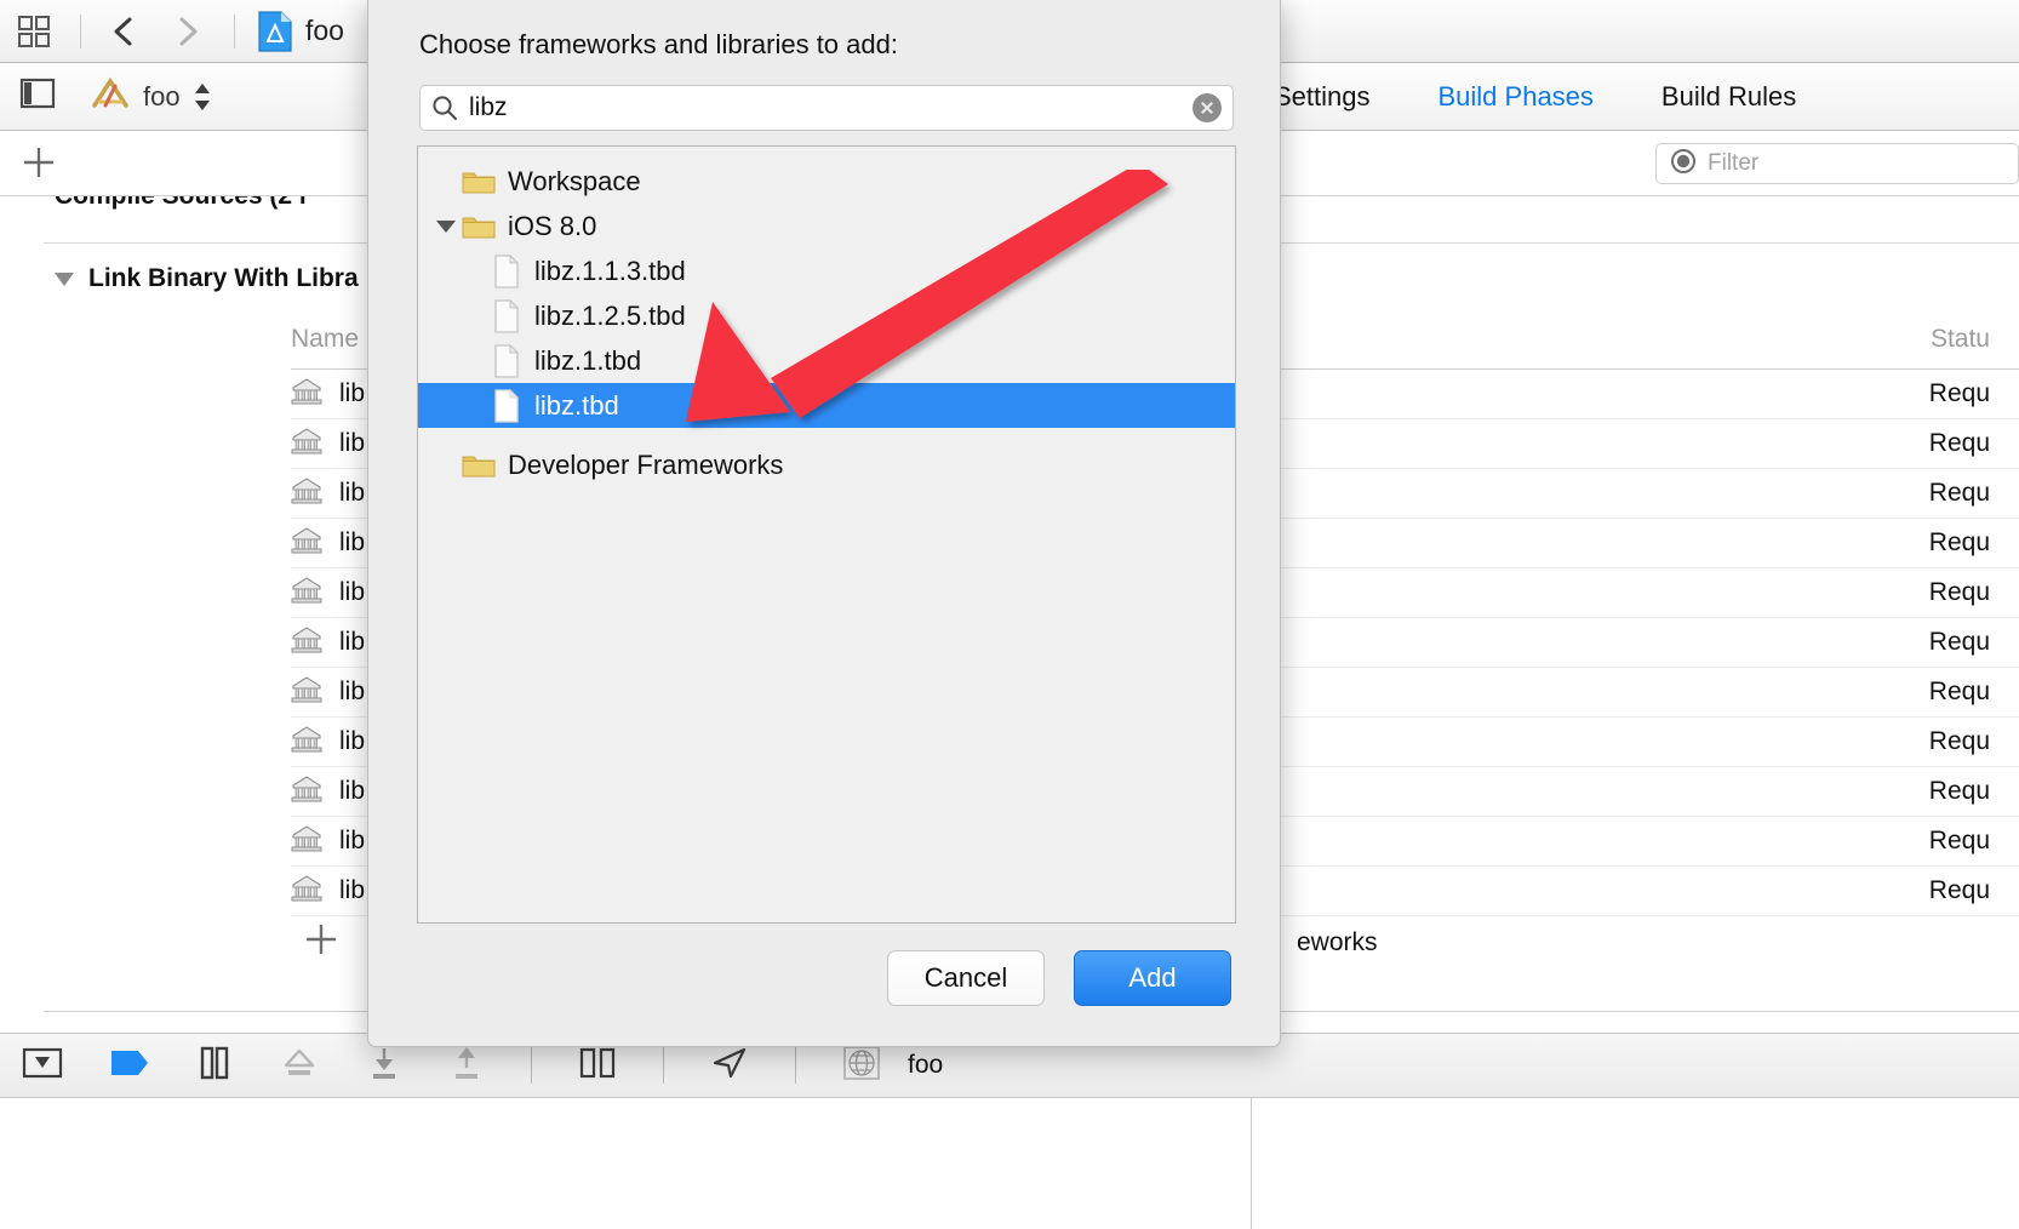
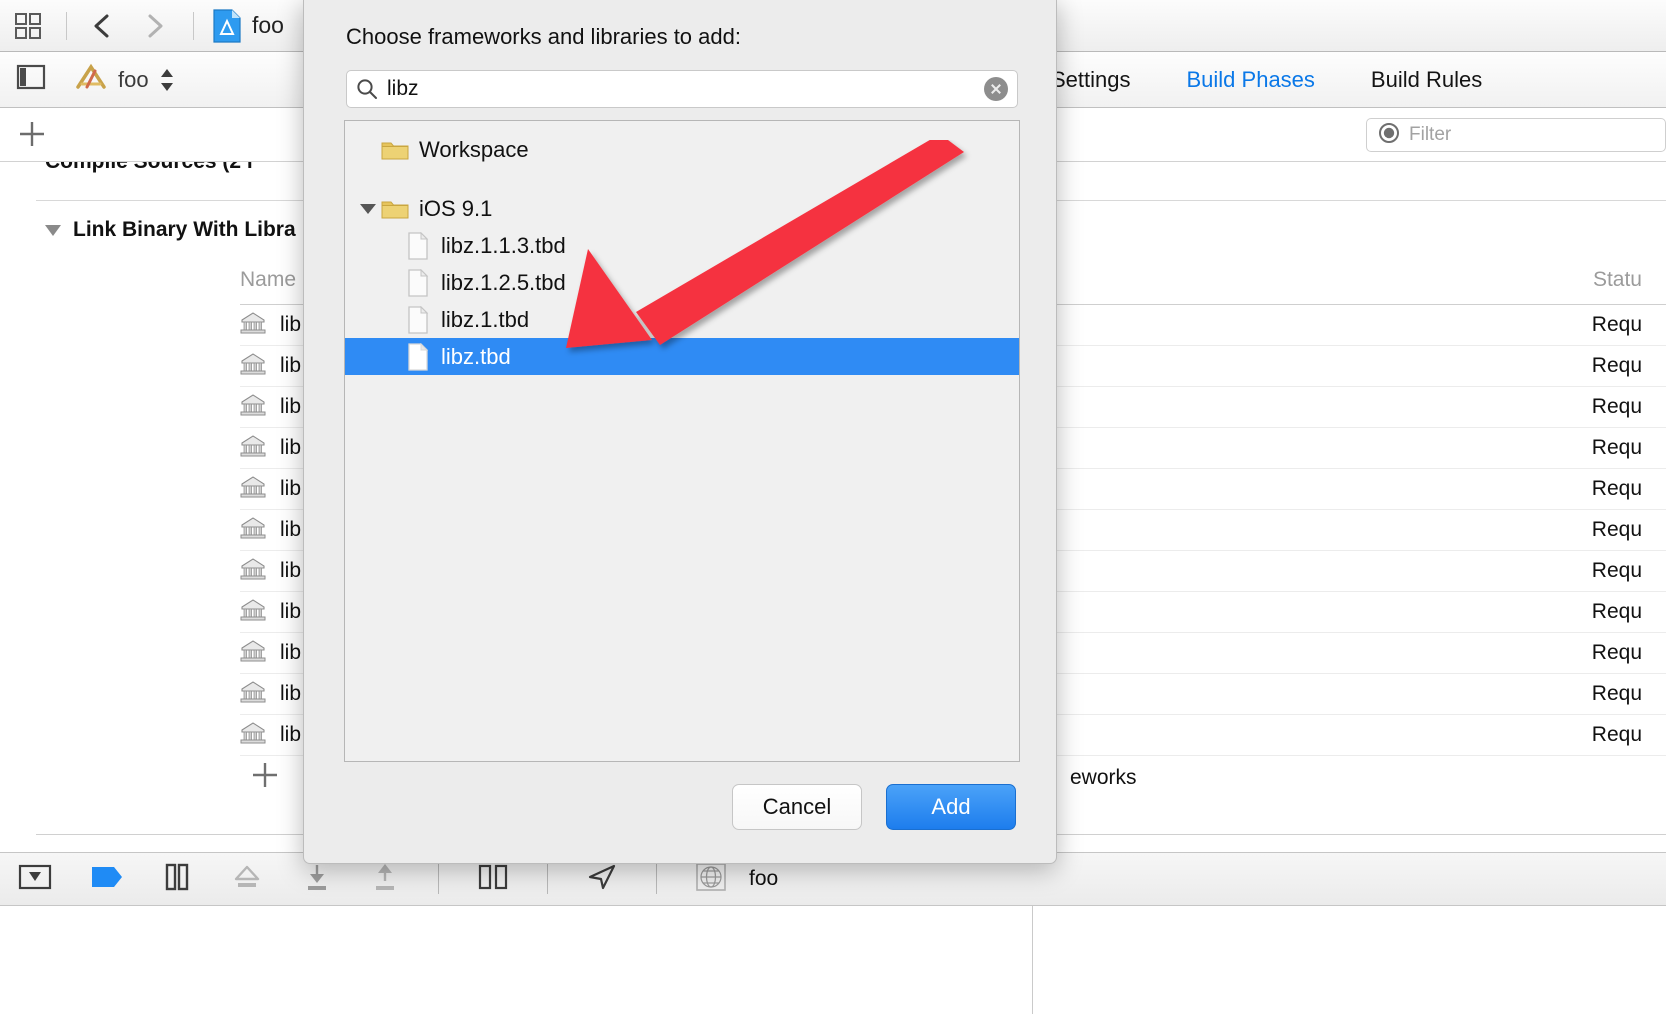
  foo
  foo
  Settings
  Build Phases
  Build Rules
  Filter
  Compile Sources (2 i
  Link Binary With Libra
  Name
  Statu
  lib
  Requ
  lib
  Requ
  lib
  Requ
  lib
  Requ
  lib
  Requ
  lib
  Requ
  lib
  Requ
  lib
  Requ
  lib
  Requ
  lib
  Requ
  lib
  Requ
  eworks
  foo
  Choose frameworks and libraries to add:
  libz
  Workspace
- iOS 8.0
+ iOS 9.1
  libz.1.1.3.tbd
  libz.1.2.5.tbd
  libz.1.tbd
  libz.tbd
- Developer Frameworks
  Cancel
  Add
